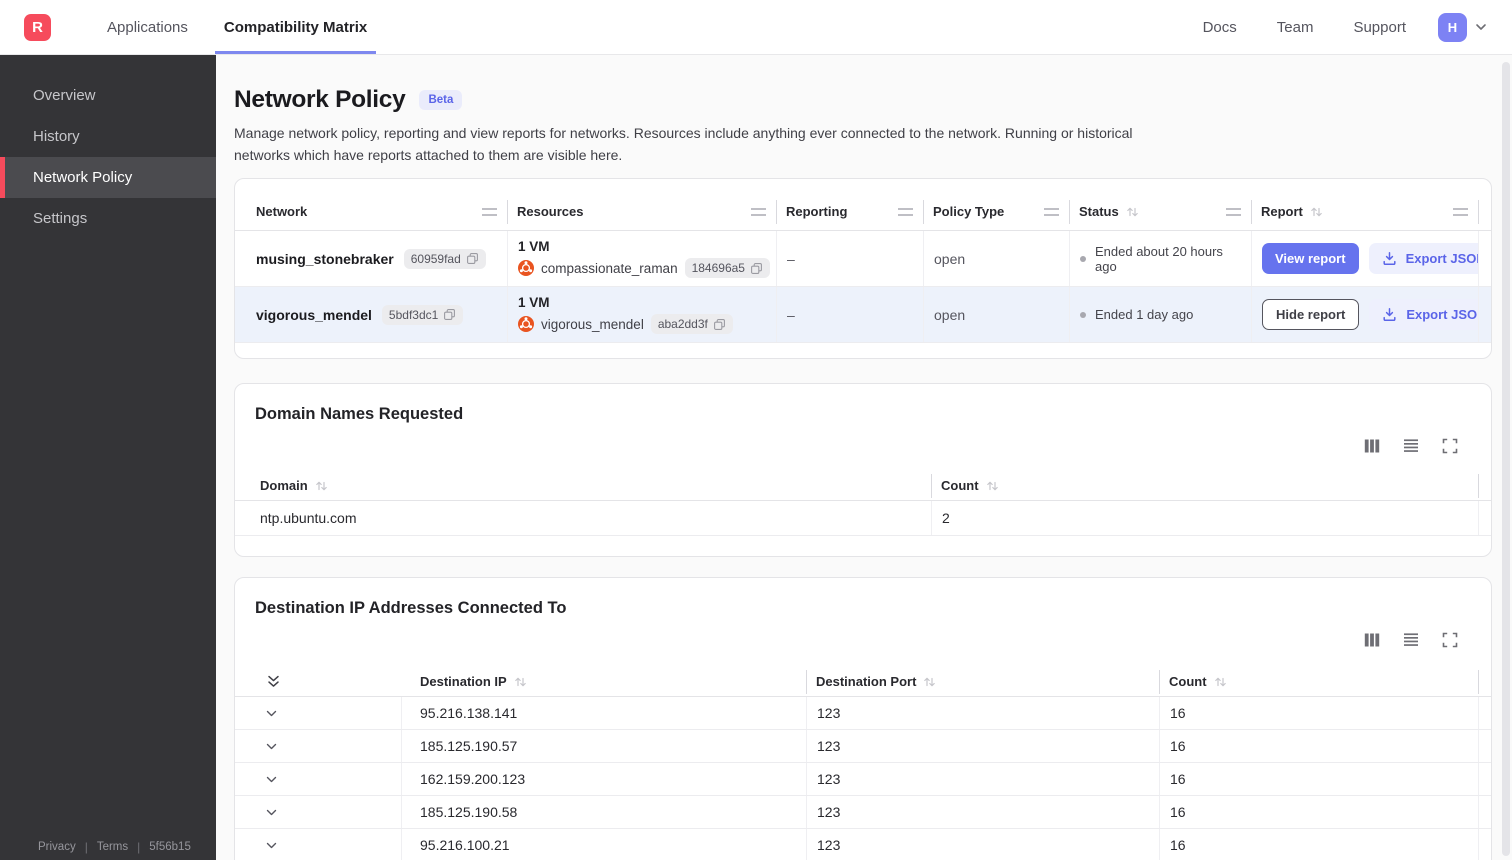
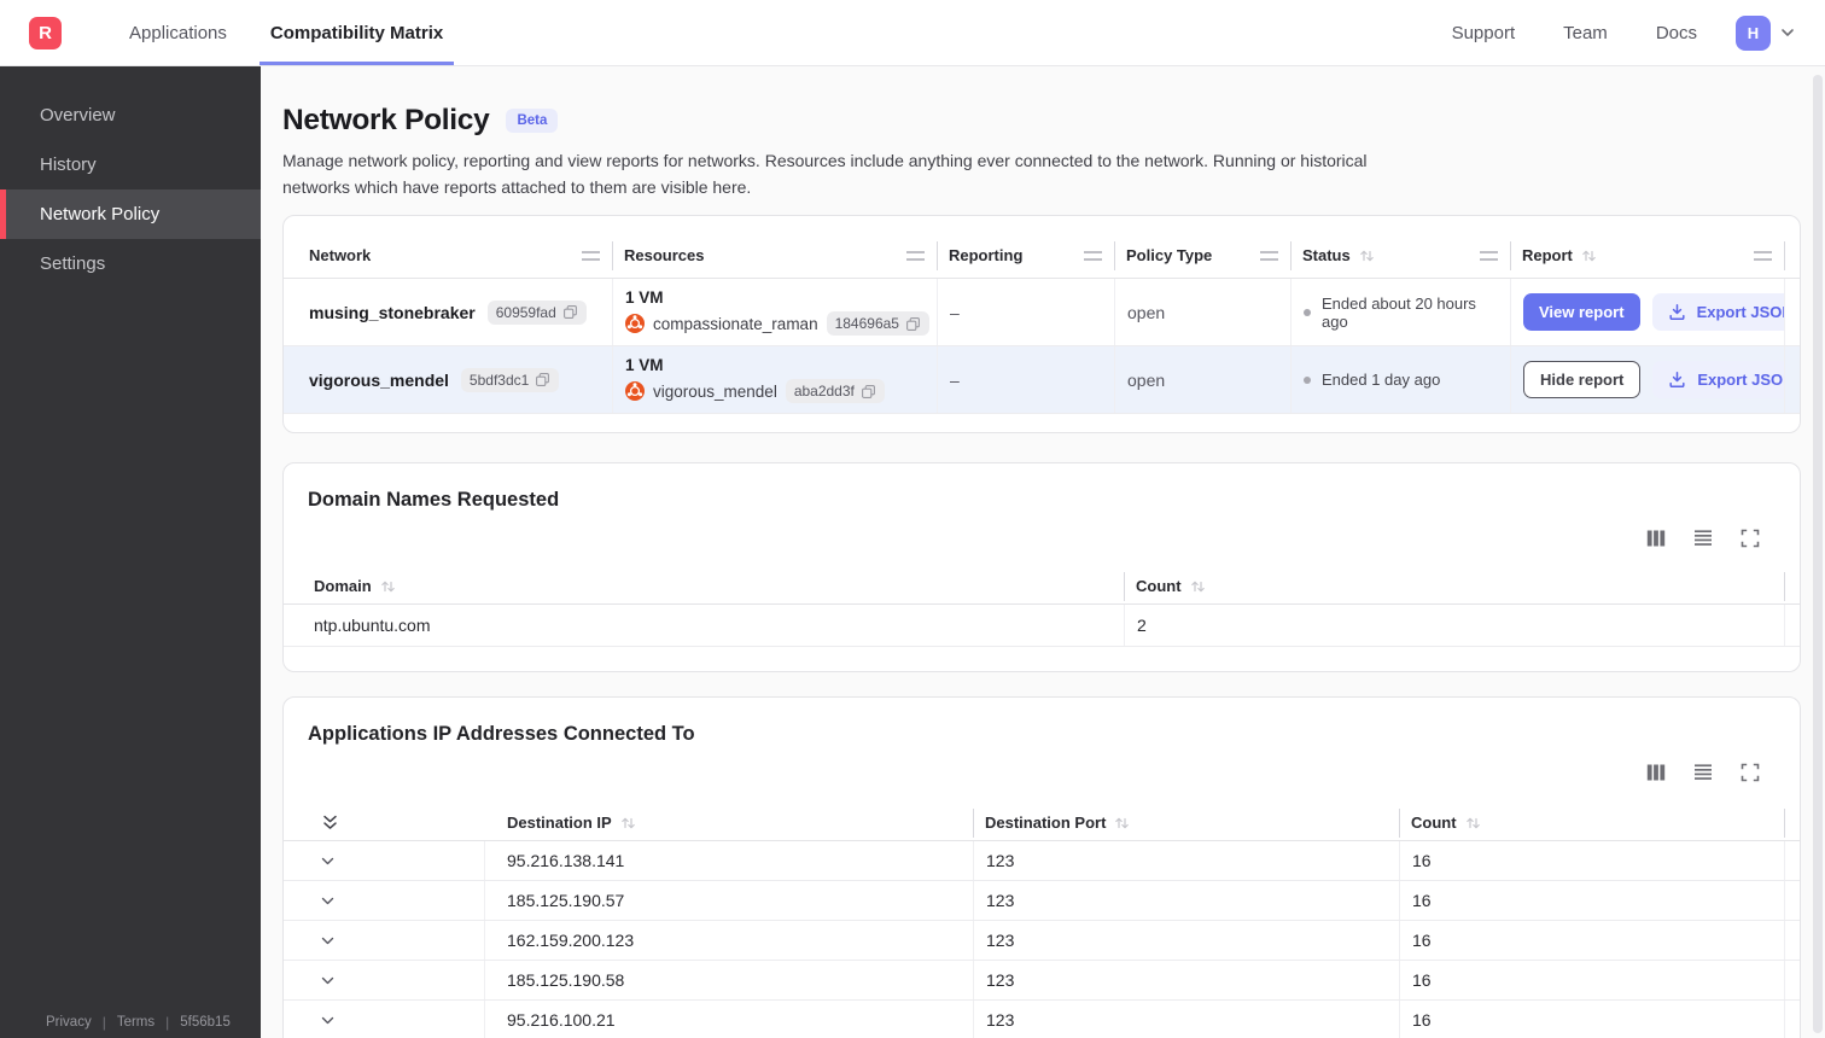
  R
  Applications
  Compatibility Matrix
- Docs
+ Support
  Team
- Support
+ Docs
  H
  Overview
  History
  Network Policy
  Settings
  Privacy
  |
  Terms
  |
  5f56b15
  Network Policy
  Beta
  Manage network policy, reporting and view reports for networks. Resources include anything ever connected to the network. Running or historical networks which have reports attached to them are visible here.
  Network
  Resources
  Reporting
  Policy Type
  Status
  Report
  musing_stonebraker
  60959fad
  1 VM
  compassionate_raman
  184696a5
  –
  open
  Ended about 20 hours ago
  View report
  Export JSO
  vigorous_mendel
  5bdf3dc1
  1 VM
  vigorous_mendel
  aba2dd3f
  –
  open
  Ended 1 day ago
  Hide report
  Export JSO
  Domain Names Requested
  Domain
  Count
  ntp.ubuntu.com
  2
- Destination IP Addresses Connected To
+ Applications IP Addresses Connected To
  Destination IP
  Destination Port
  Count
  95.216.138.141
  123
  16
  185.125.190.57
  123
  16
  162.159.200.123
  123
  16
  185.125.190.58
  123
  16
  95.216.100.21
  123
  16
